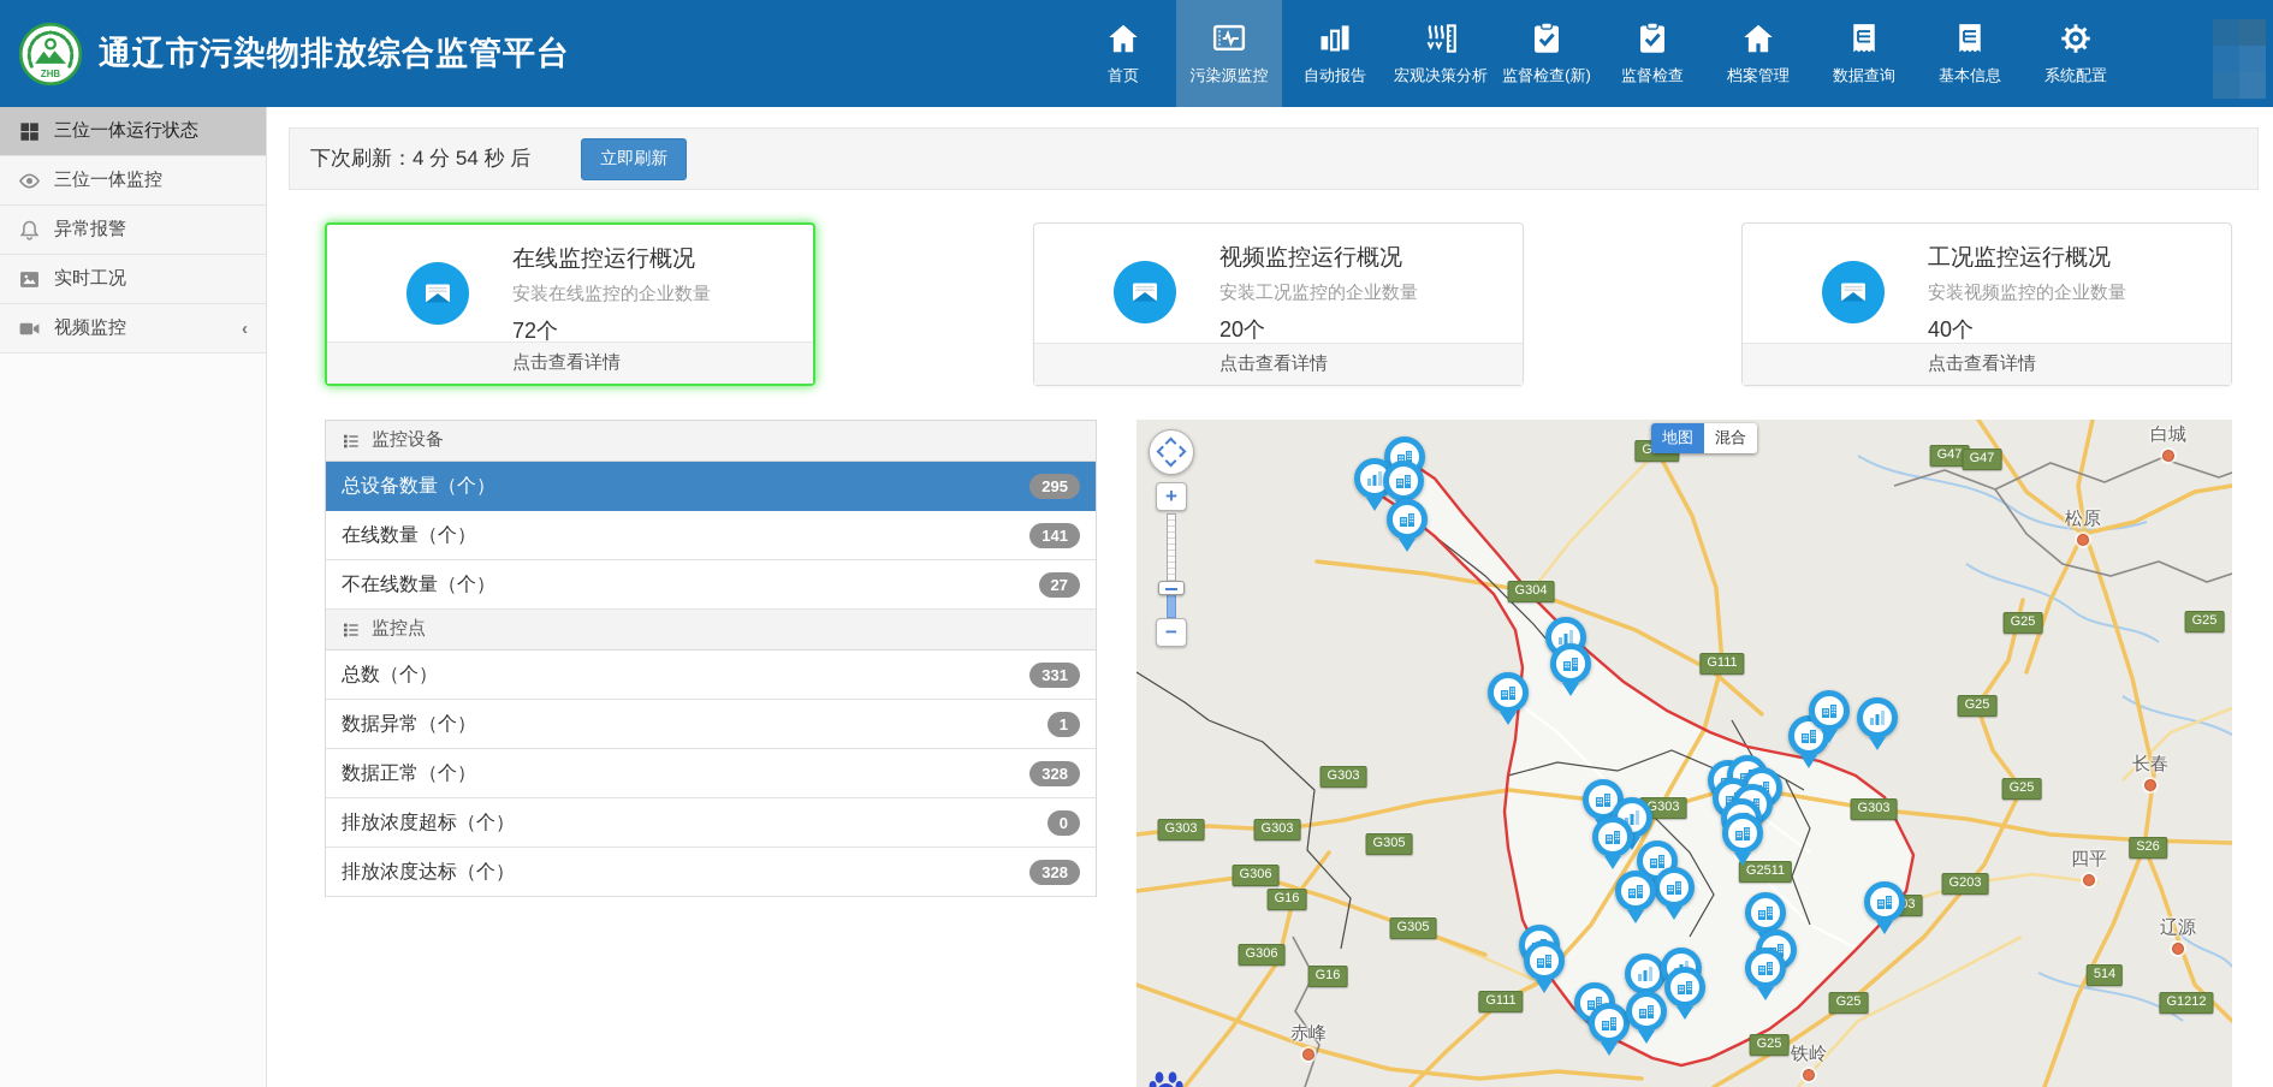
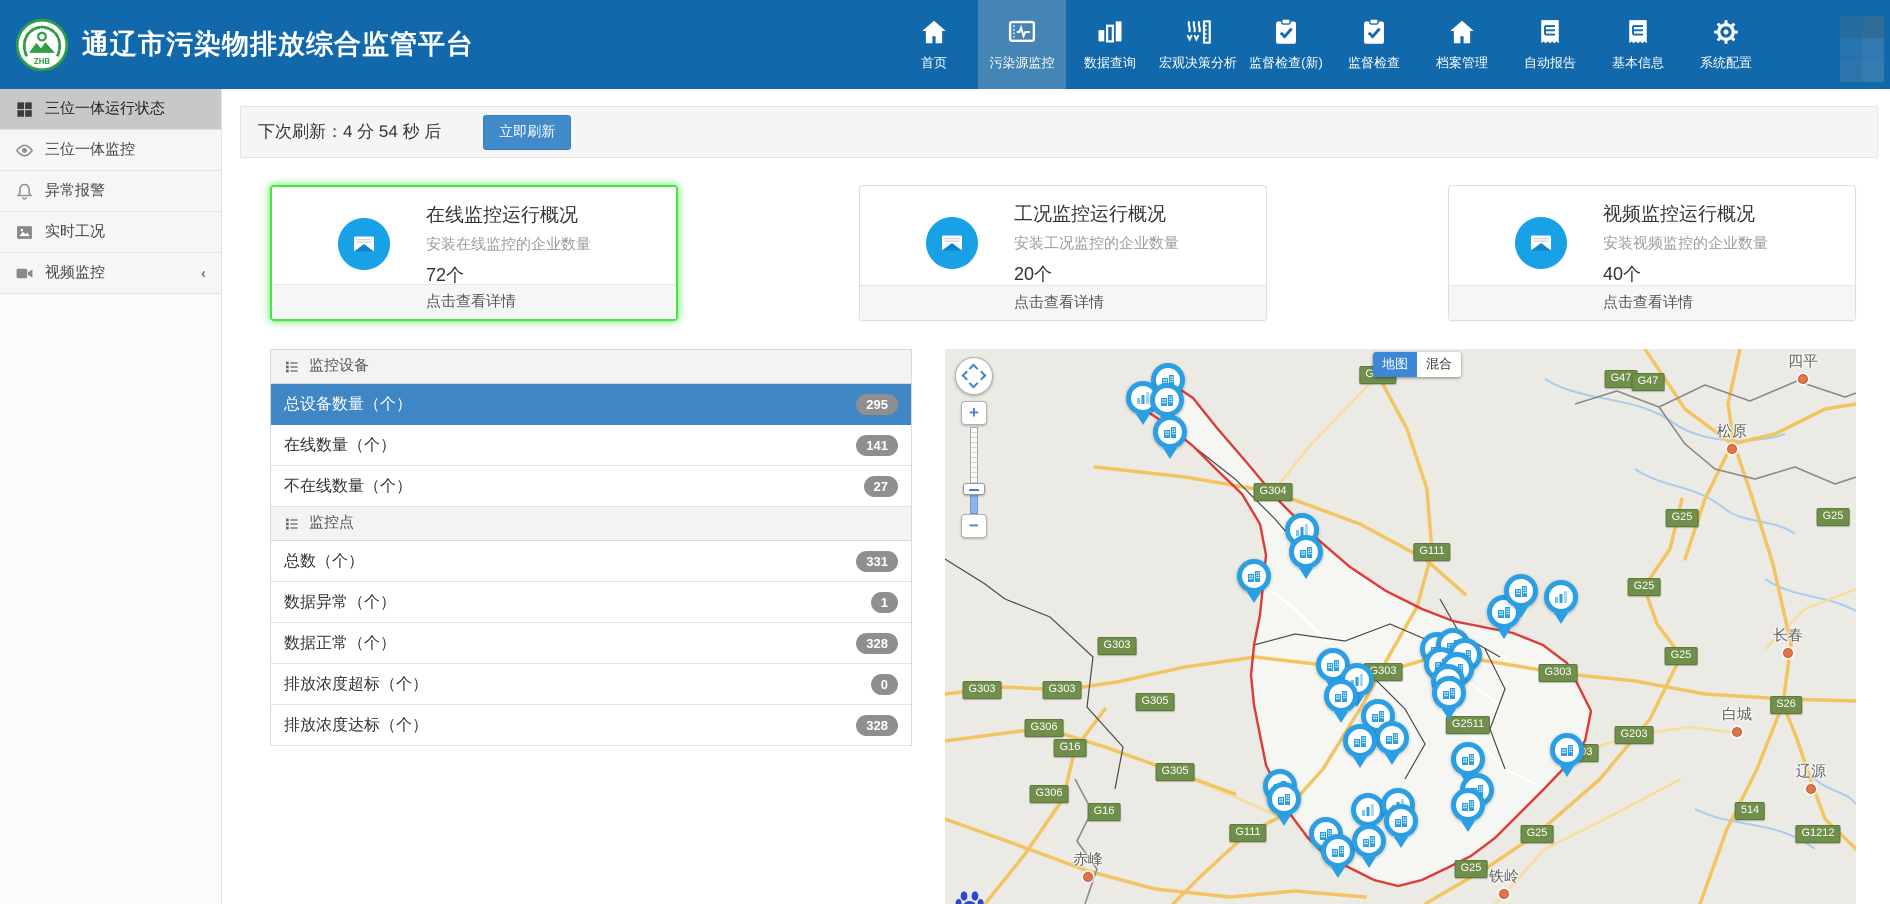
  ZHB
  通辽市污染物排放综合监管平台
  首页
  污染源监控
- 自动报告
+ 数据查询
  宏观决策分析
  监督检查(新)
  监督检查
  档案管理
- 数据查询
+ 自动报告
  基本信息
  系统配置
  三位一体运行状态
  三位一体监控
  异常报警
  实时工况
  视频监控
  ‹
  下次刷新：4 分 54 秒 后
  立即刷新
  在线监控运行概况
  安装在线监控的企业数量
  72个
  点击查看详情
- 视频监控运行概况
+ 工况监控运行概况
  安装工况监控的企业数量
  20个
  点击查看详情
- 工况监控运行概况
+ 视频监控运行概况
  安装视频监控的企业数量
  40个
  点击查看详情
  监控设备
  总设备数量（个）
  295
  在线数量（个）
  141
  不在线数量（个）
  27
  监控点
  总数（个）
  331
  数据异常（个）
  1
  数据正常（个）
  328
  排放浓度超标（个）
  0
  排放浓度达标（个）
  328
  G47
  G47
  G304
  G111
  G25
  G25
  G25
  G25
  G2511
  G303
  G303
  G303
  G303
  G303
  G305
  G305
  G306
  G306
  G16
  G16
  G203
  S26
  514
  G1212
  G111
  G25
  G25
- 白城
+ 四平
  松原
  长春
- 四平
+ 白城
  辽源
  铁岭
  赤峰
  地图
  混合
  +
  −
